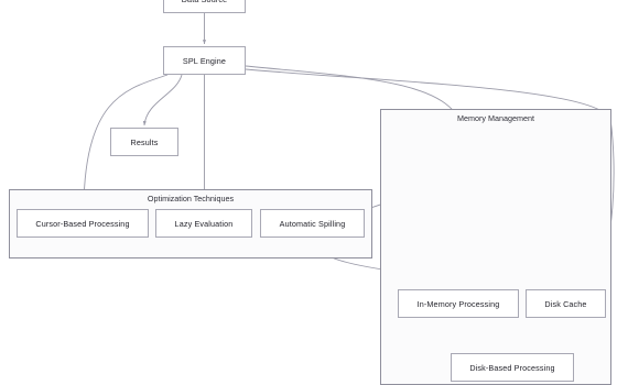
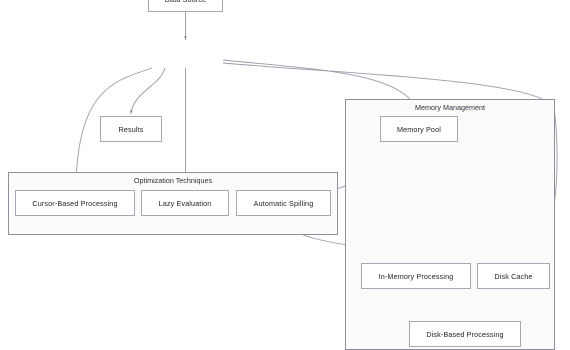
  Optimization Techniques
  Memory Management
- SPL Engine
  Results
  Cursor-Based Processing
  Lazy Evaluation
  Automatic Spilling
+ Memory Pool
  In-Memory Processing
  Disk Cache
  Disk-Based Processing
